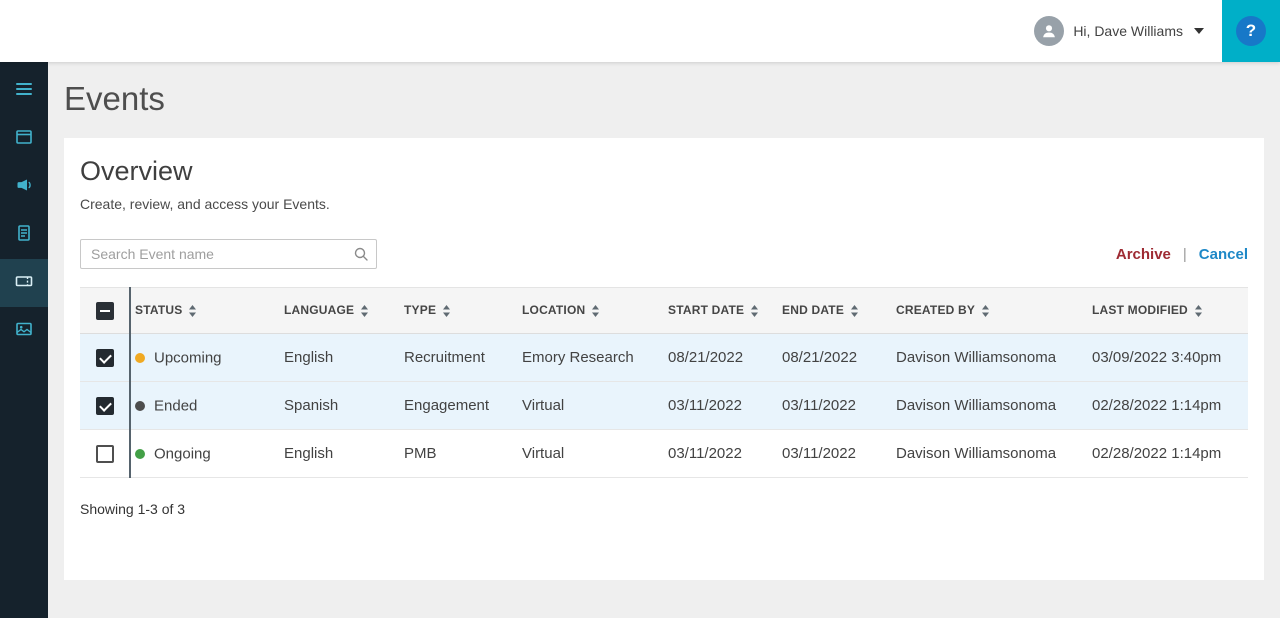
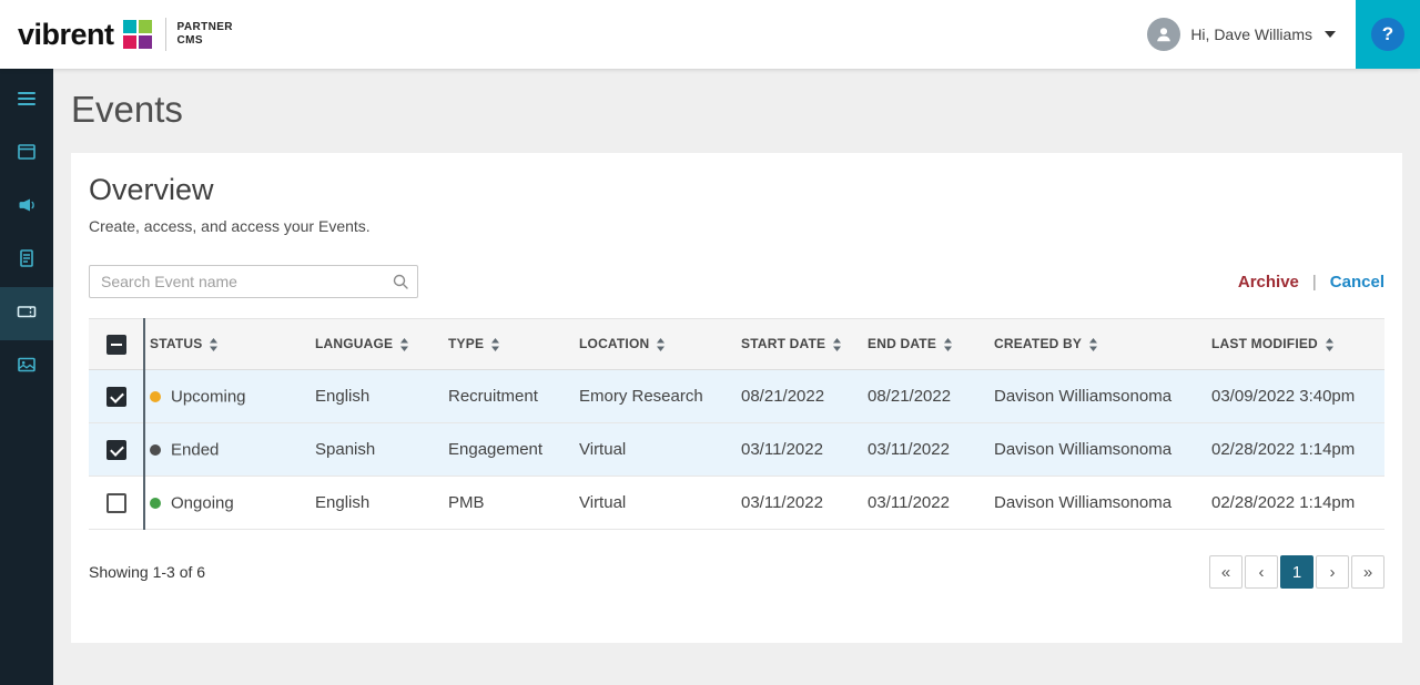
+ vibrent
+ PARTNER
+ CMS
  Hi, Dave Williams
  ?
  Events
  Overview
- Create, review, and access your Events.
+ Create, access, and access your Events.
  Search Event name
  Archive
  |
  Cancel
  	STATUS	LANGUAGE	TYPE	LOCATION	START DATE	END DATE	CREATED BY	LAST MODIFIED
  	Upcoming	English	Recruitment	Emory Research	08/21/2022	08/21/2022	Davison Williamsonoma	03/09/2022 3:40pm
  	Ended	Spanish	Engagement	Virtual	03/11/2022	03/11/2022	Davison Williamsonoma	02/28/2022 1:14pm
  	Ongoing	English	PMB	Virtual	03/11/2022	03/11/2022	Davison Williamsonoma	02/28/2022 1:14pm
- Showing 1-3 of 3
+ Showing 1-3 of 6
+ «
+ ‹
+ 1
+ ›
+ »
